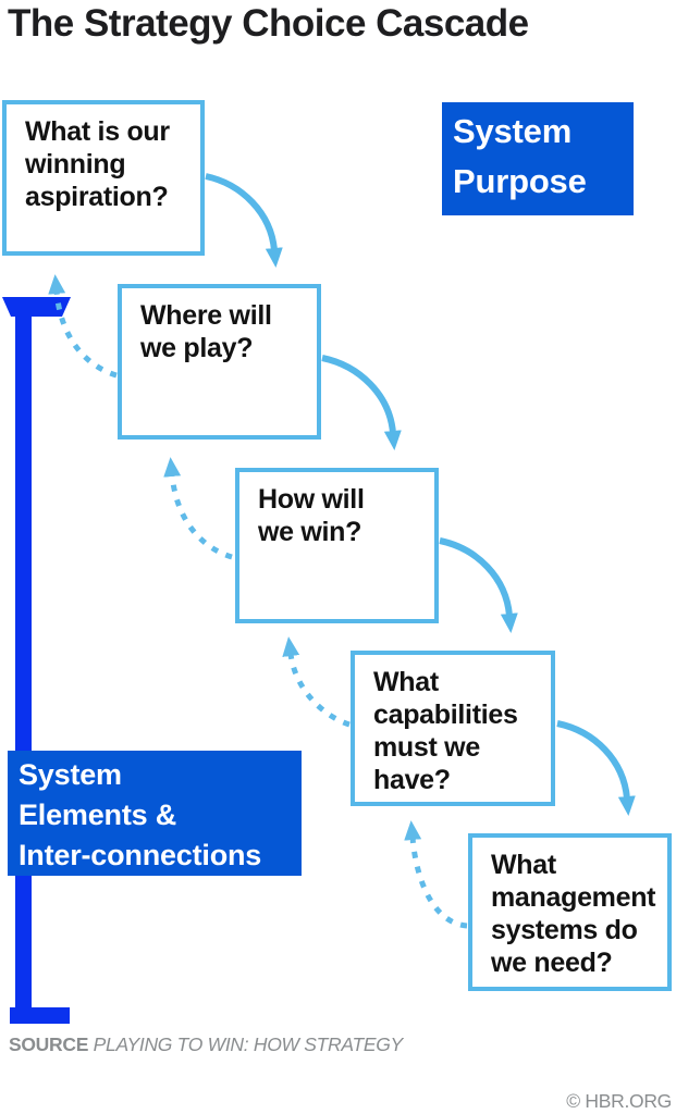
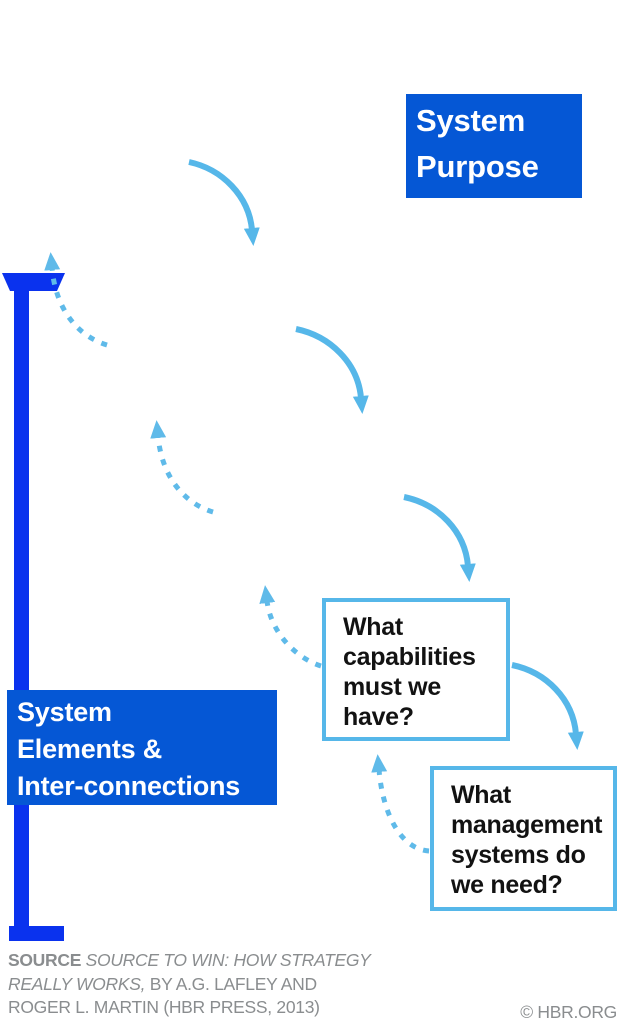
- The Strategy Choice Cascade
- What is our
- winning
- aspiration?
- Where will
- we play?
- How will
- we win?
  What
  capabilities
  must we
  have?
  What
  management
  systems do
  we need?
  System
  Purpose
  System
  Elements &
  Inter-connections
- SOURCE PLAYING TO WIN: HOW STRATEGY
+ SOURCE SOURCE TO WIN: HOW STRATEGY
+ REALLY WORKS, BY A.G. LAFLEY AND
+ ROGER L. MARTIN (HBR PRESS, 2013)
  © HBR.ORG
